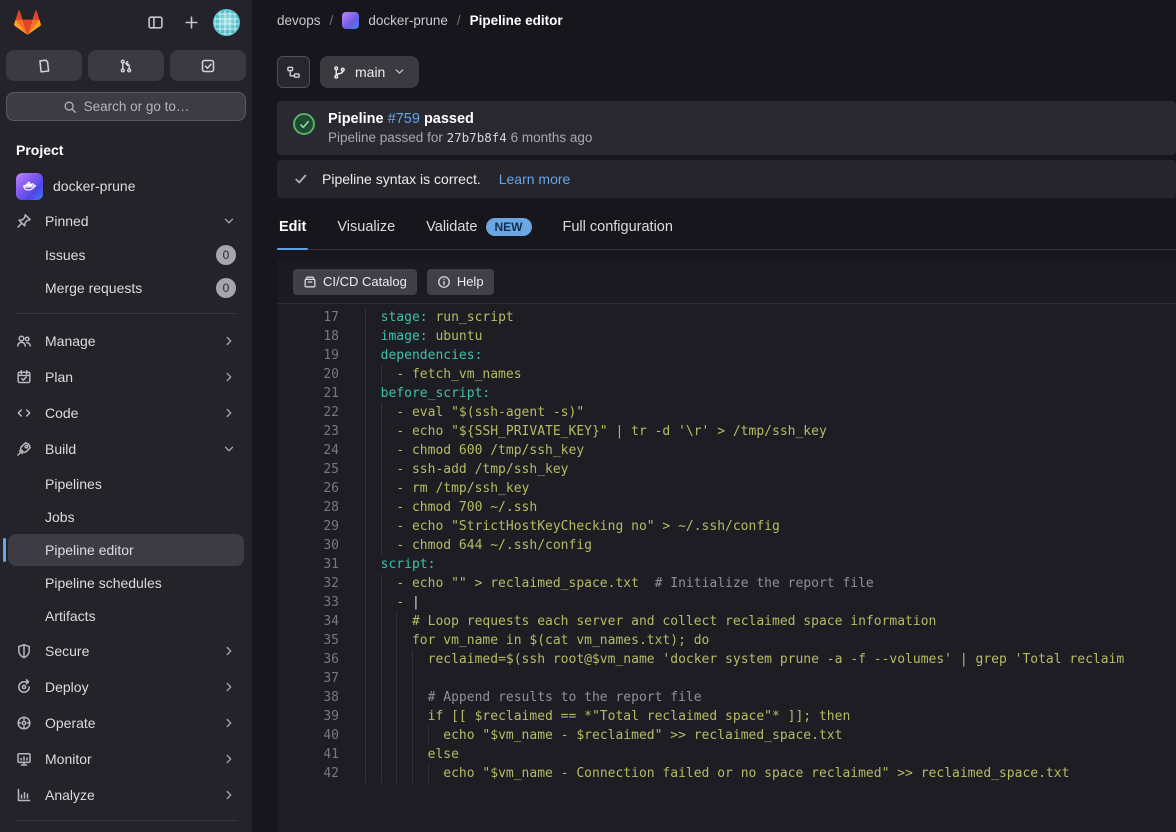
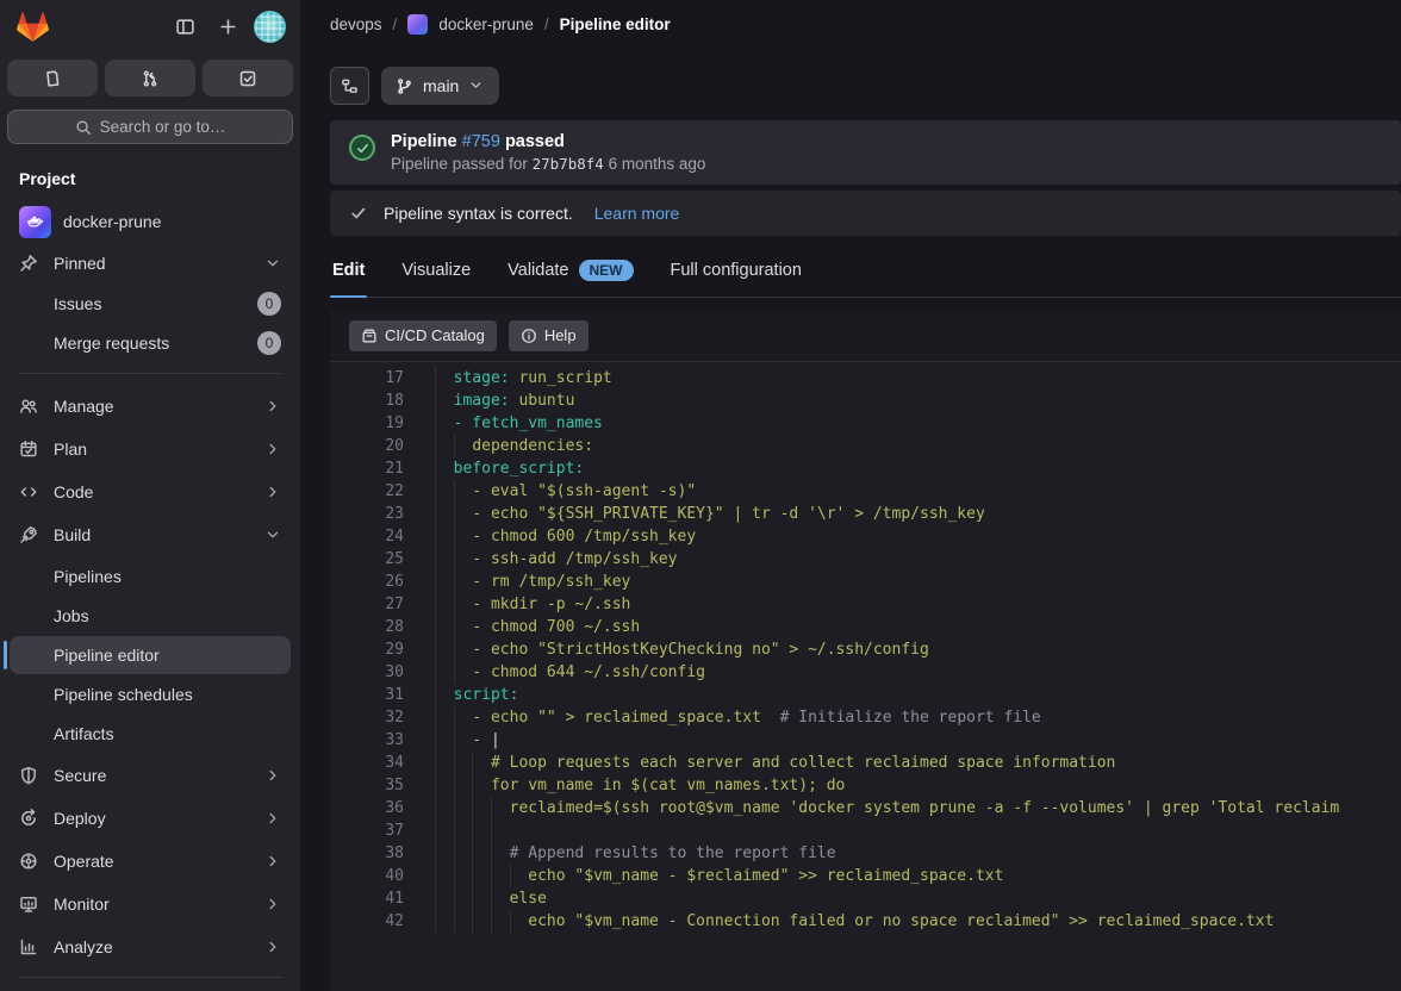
  Search or go to…
  Project
  docker-prune
  Pinned
  Issues
  0
  Merge requests
  0
  Manage
  Plan
  Code
  Build
  Pipelines
  Jobs
  Pipeline editor
  Pipeline schedules
  Artifacts
  Secure
  Deploy
  Operate
  Monitor
  Analyze
  devops
  /
  docker-prune
  /
  Pipeline editor
  main
  Pipeline #759 passed
  Pipeline passed for 27b7b8f4 6 months ago
  Pipeline syntax is correct.
  Learn more
  Edit
  Visualize
  Validate
  NEW
  Full configuration
  CI/CD Catalog
  Help
  17
  stage: run_script
  18
  image: ubuntu
  19
- dependencies:
+ - fetch_vm_names
  20
- - fetch_vm_names
+ dependencies:
  21
  before_script:
  22
  - eval "$(ssh-agent -s)"
  23
  - echo "${SSH_PRIVATE_KEY}" | tr -d '\r' > /tmp/ssh_key
  24
  - chmod 600 /tmp/ssh_key
  25
  - ssh-add /tmp/ssh_key
  26
  - rm /tmp/ssh_key
+ 27
+ - mkdir -p ~/.ssh
  28
  - chmod 700 ~/.ssh
  29
  - echo "StrictHostKeyChecking no" > ~/.ssh/config
  30
  - chmod 644 ~/.ssh/config
  31
  script:
  32
  - echo "" > reclaimed_space.txt # Initialize the report file
  33
  - |
  34
  # Loop requests each server and collect reclaimed space information
  35
  for vm_name in $(cat vm_names.txt); do
  36
  reclaimed=$(ssh root@$vm_name 'docker system prune -a -f --volumes' | grep 'Total reclaim
  37
  38
  # Append results to the report file
- 39
- if [[ $reclaimed == *"Total reclaimed space"* ]]; then
  40
  echo "$vm_name - $reclaimed" >> reclaimed_space.txt
  41
  else
  42
  echo "$vm_name - Connection failed or no space reclaimed" >> reclaimed_space.txt
